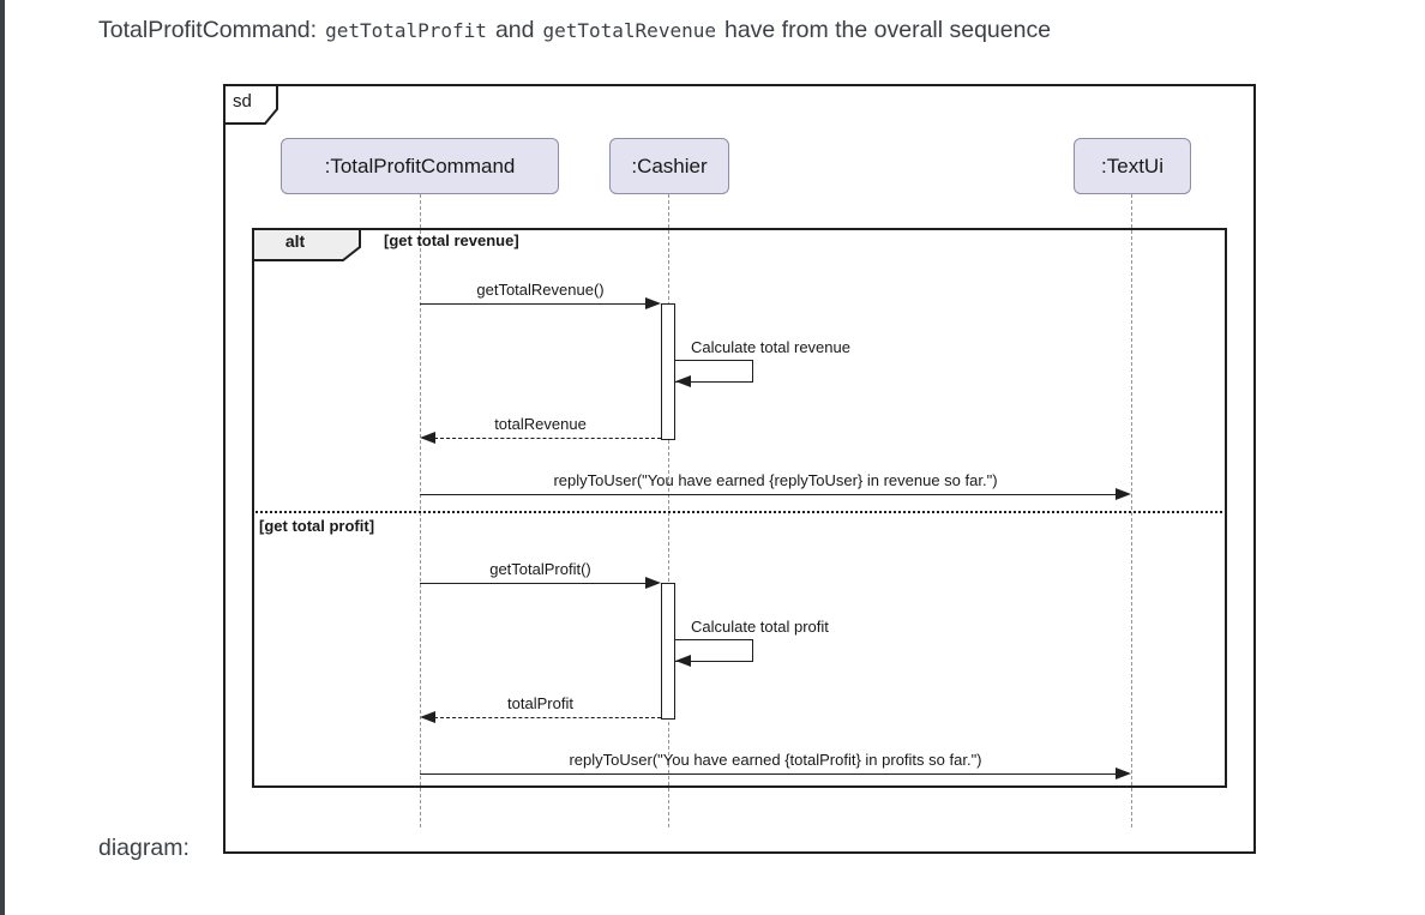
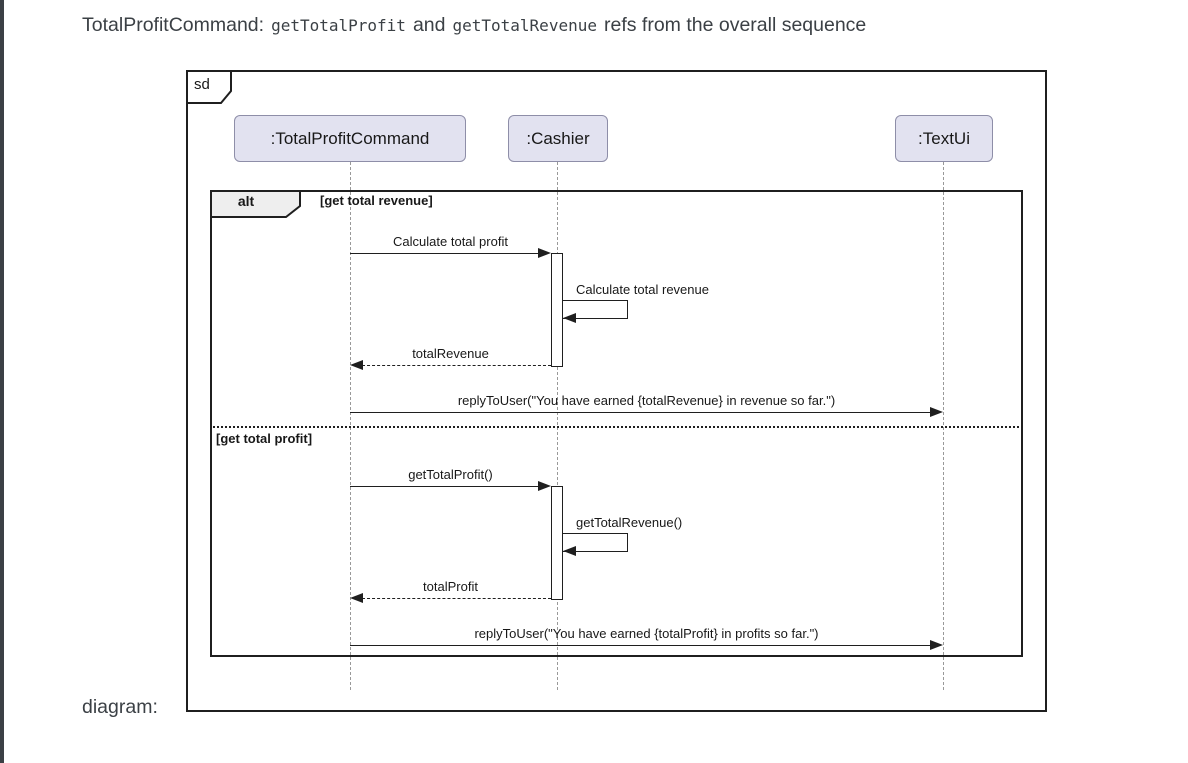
- TotalProfitCommand: getTotalProfit and getTotalRevenue have from the overall sequence
+ TotalProfitCommand: getTotalProfit and getTotalRevenue refs from the overall sequence
  sd
  :TotalProfitCommand
  :Cashier
  :TextUi
  alt
  [get total revenue]
  [get total profit]
- getTotalRevenue()
+ Calculate total profit
  Calculate total revenue
  totalRevenue
- replyToUser("You have earned {replyToUser} in revenue so far.")
+ replyToUser("You have earned {totalRevenue} in revenue so far.")
  getTotalProfit()
- Calculate total profit
+ getTotalRevenue()
  totalProfit
  replyToUser("You have earned {totalProfit} in profits so far.")
  diagram:
